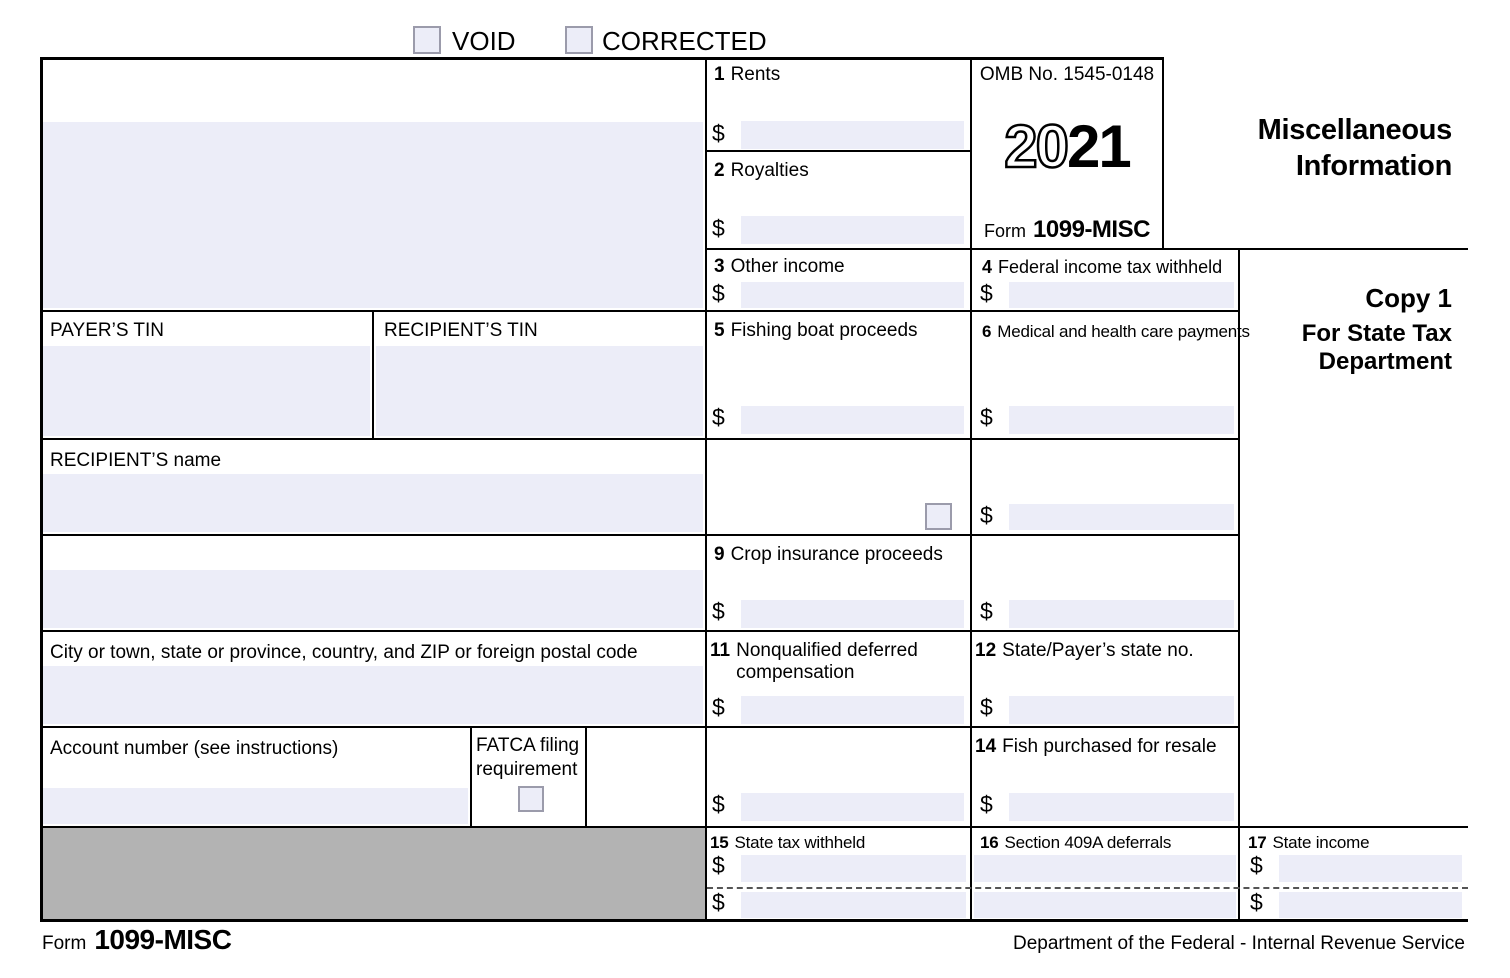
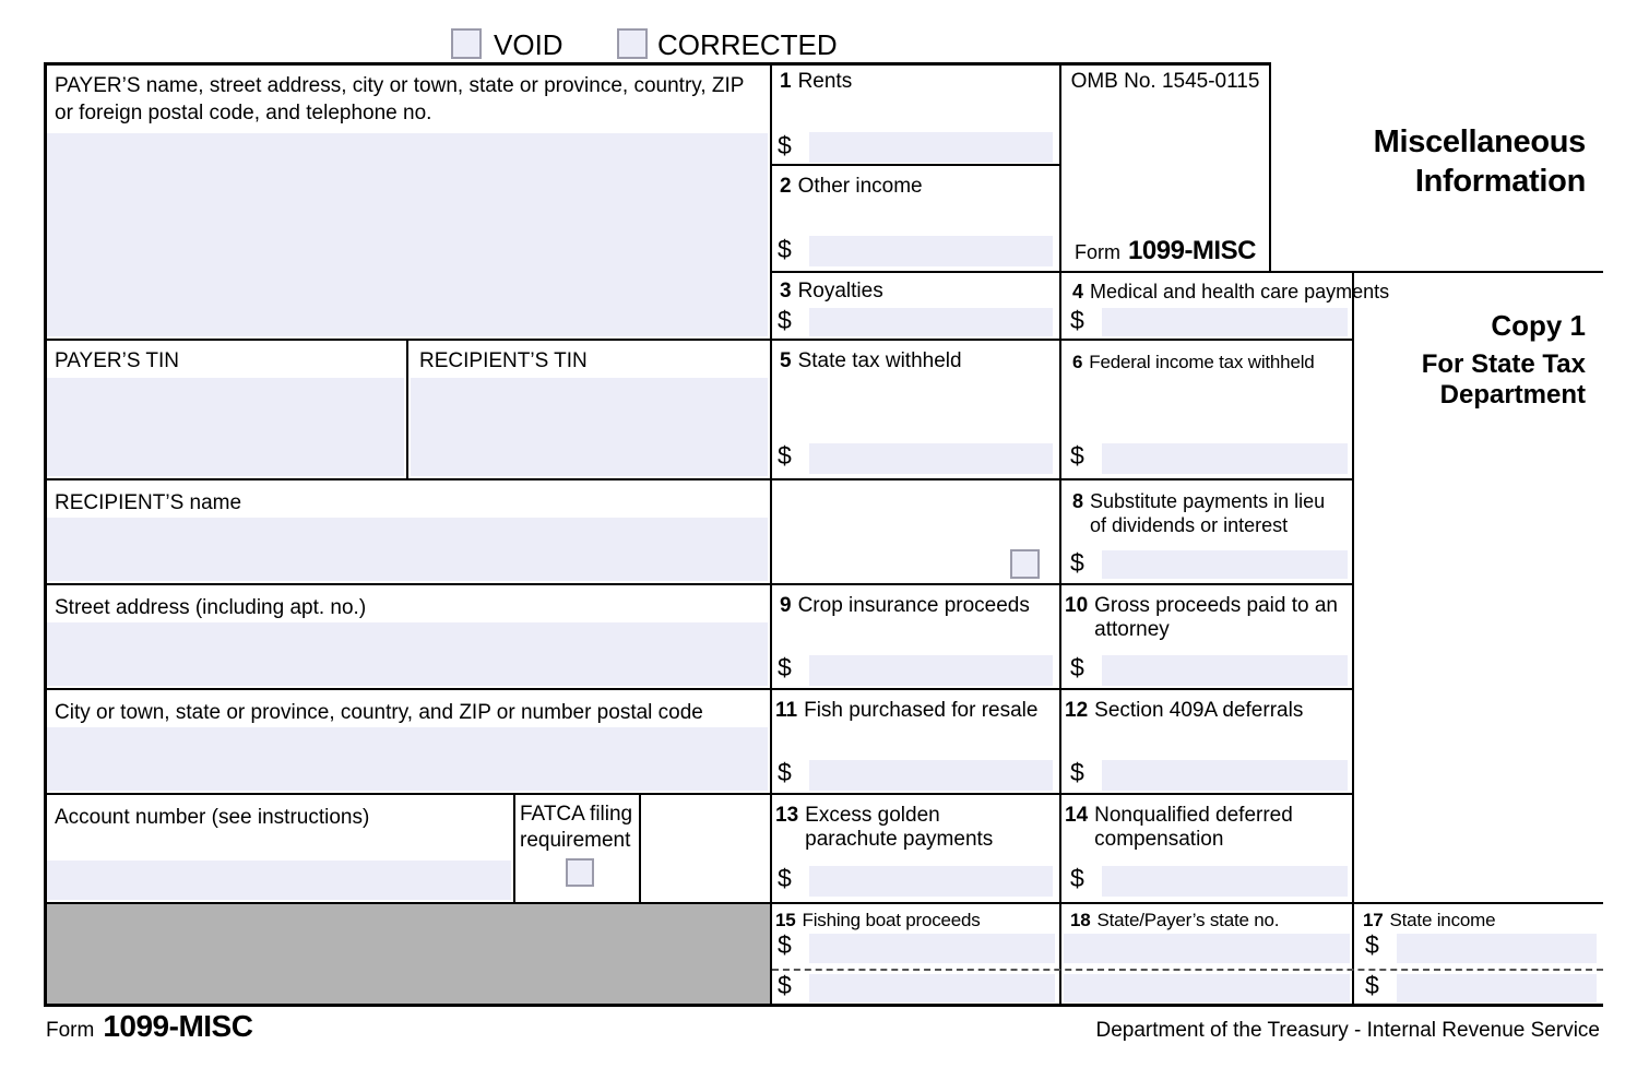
  VOID
  CORRECTED
+ PAYER’S name, street address, city or town, state or province, country, ZIP or foreign postal code, and telephone no.
  1
  Rents
  $
  2
- Royalties
+ Other income
  $
- OMB No. 1545-0148
+ OMB No. 1545-0115
- 2021
  Form
  1099-MISC
  Miscellaneous
  Information
  Copy 1
  For State Tax
  Department
  3
- Other income
+ Royalties
  $
  4
- Federal income tax withheld
+ Medical and health care payments
  $
  PAYER’S TIN
  RECIPIENT’S TIN
  5
- Fishing boat proceeds
+ State tax withheld
  $
  6
- Medical and health care payments
+ Federal income tax withheld
  $
  RECIPIENT’S name
+ 8
+ Substitute payments in lieu of dividends or interest
  $
+ Street address (including apt. no.)
  9
  Crop insurance proceeds
  $
+ 10
+ Gross proceeds paid to an attorney
  $
- City or town, state or province, country, and ZIP or foreign postal code
+ City or town, state or province, country, and ZIP or number postal code
  11
- Nonqualified deferred compensation
+ Fish purchased for resale
  $
  12
- State/Payer’s state no.
+ Section 409A deferrals
  $
  Account number (see instructions)
  FATCA filing
  requirement
+ 13
+ Excess golden parachute payments
  $
  14
- Fish purchased for resale
+ Nonqualified deferred compensation
  $
  15
- State tax withheld
+ Fishing boat proceeds
  $
  $
- 16
+ 18
- Section 409A deferrals
+ State/Payer’s state no.
  17
  State income
  $
  $
  Form
  1099-MISC
- Department of the Federal - Internal Revenue Service
+ Department of the Treasury - Internal Revenue Service
